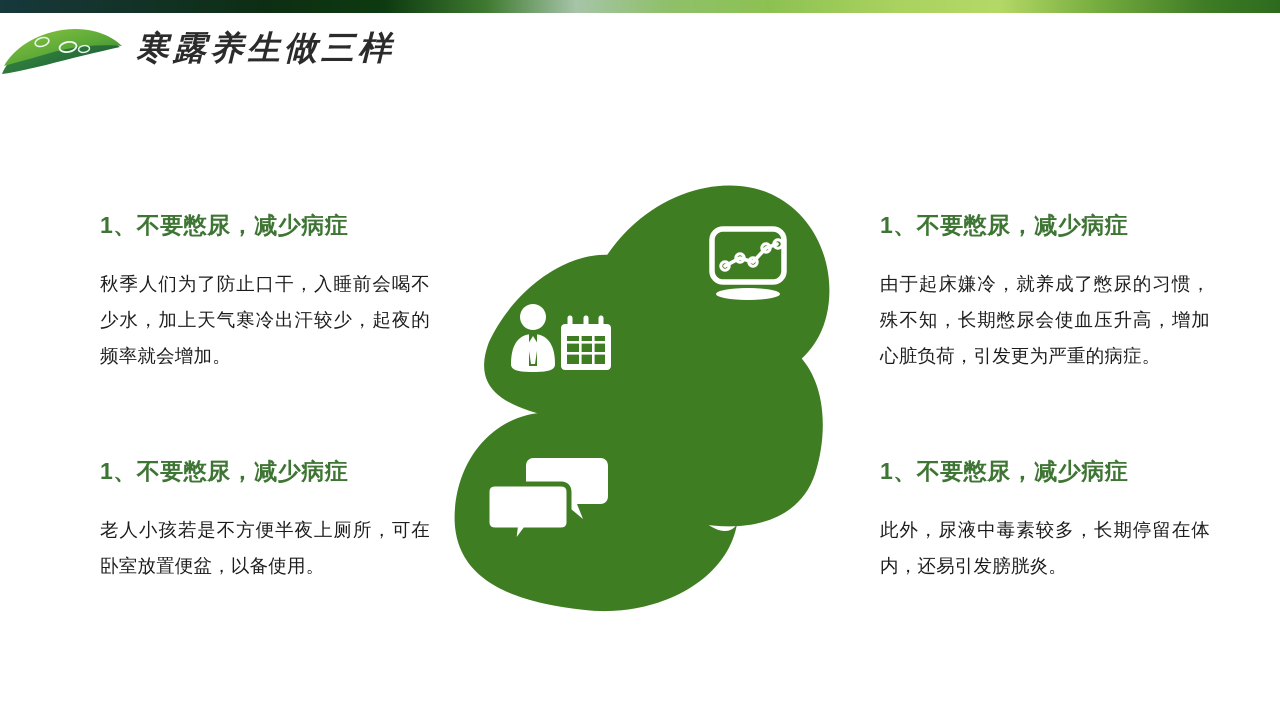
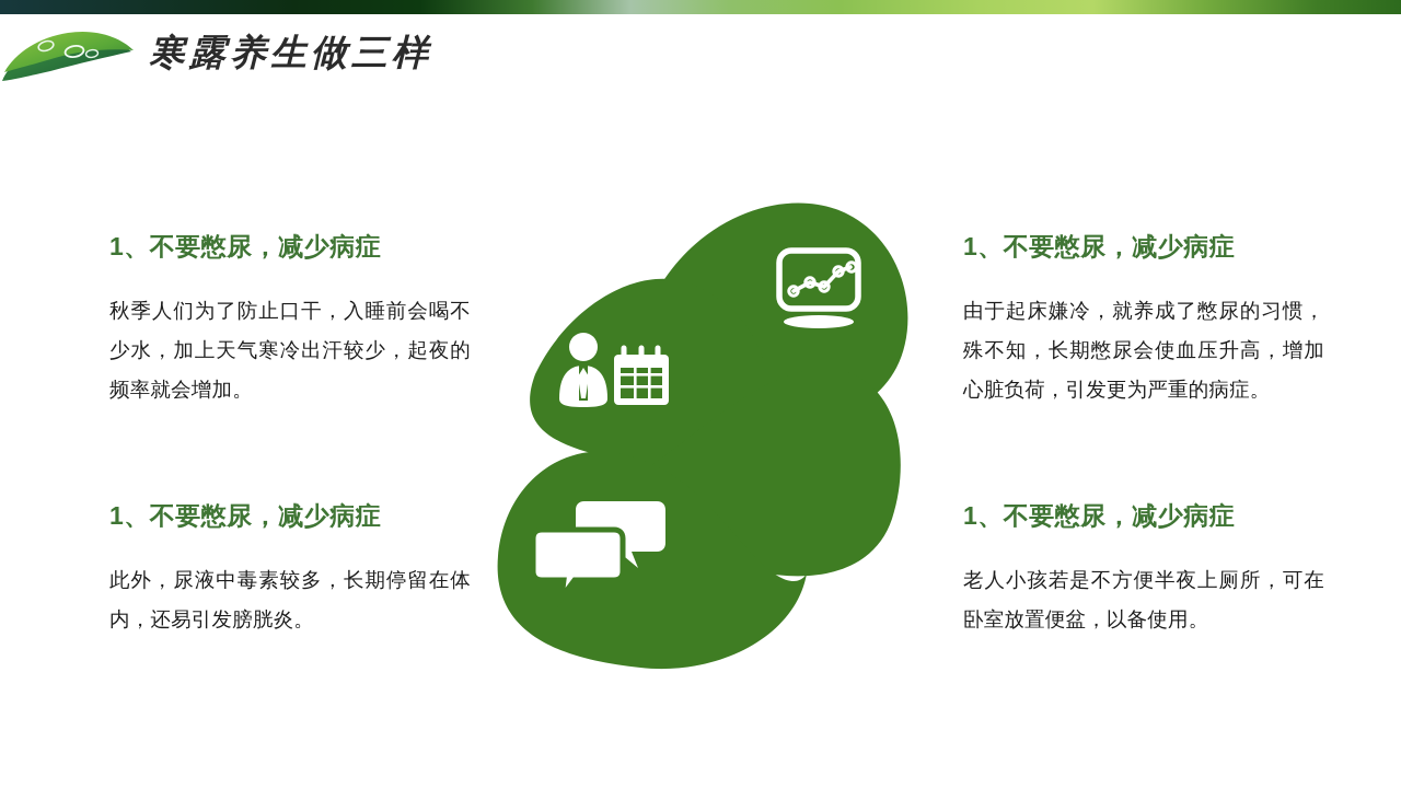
  寒露养生做三样
  1、不要憋尿，减少病症
  秋季人们为了防止口干，入睡前会喝不少水，加上天气寒冷出汗较少，起夜的频率就会增加。
  1、不要憋尿，减少病症
- 老人小孩若是不方便半夜上厕所，可在卧室放置便盆，以备使用。
+ 此外，尿液中毒素较多，长期停留在体内，还易引发膀胱炎。
  1、不要憋尿，减少病症
  由于起床嫌冷，就养成了憋尿的习惯，殊不知，长期憋尿会使血压升高，增加心脏负荷，引发更为严重的病症。
  1、不要憋尿，减少病症
- 此外，尿液中毒素较多，长期停留在体内，还易引发膀胱炎。
+ 老人小孩若是不方便半夜上厕所，可在卧室放置便盆，以备使用。
